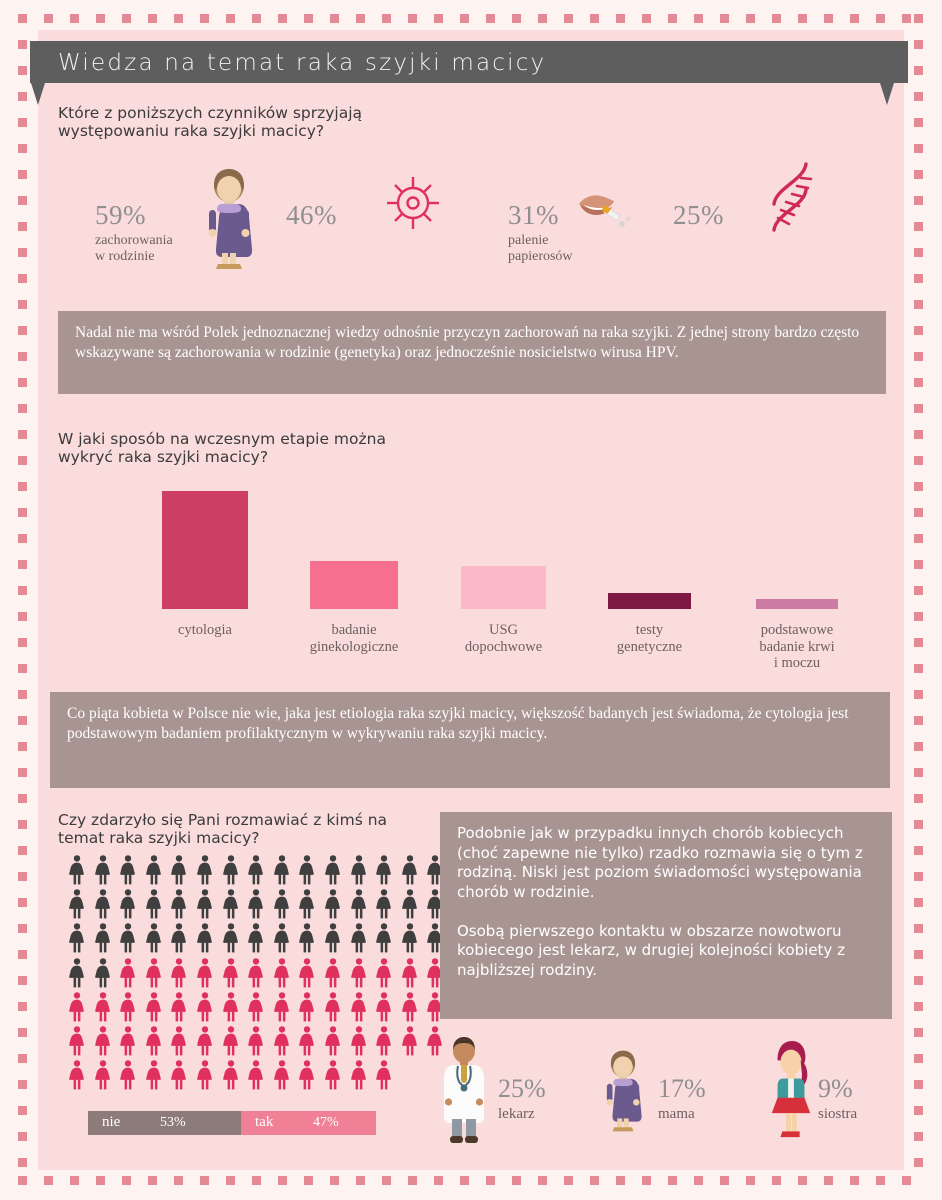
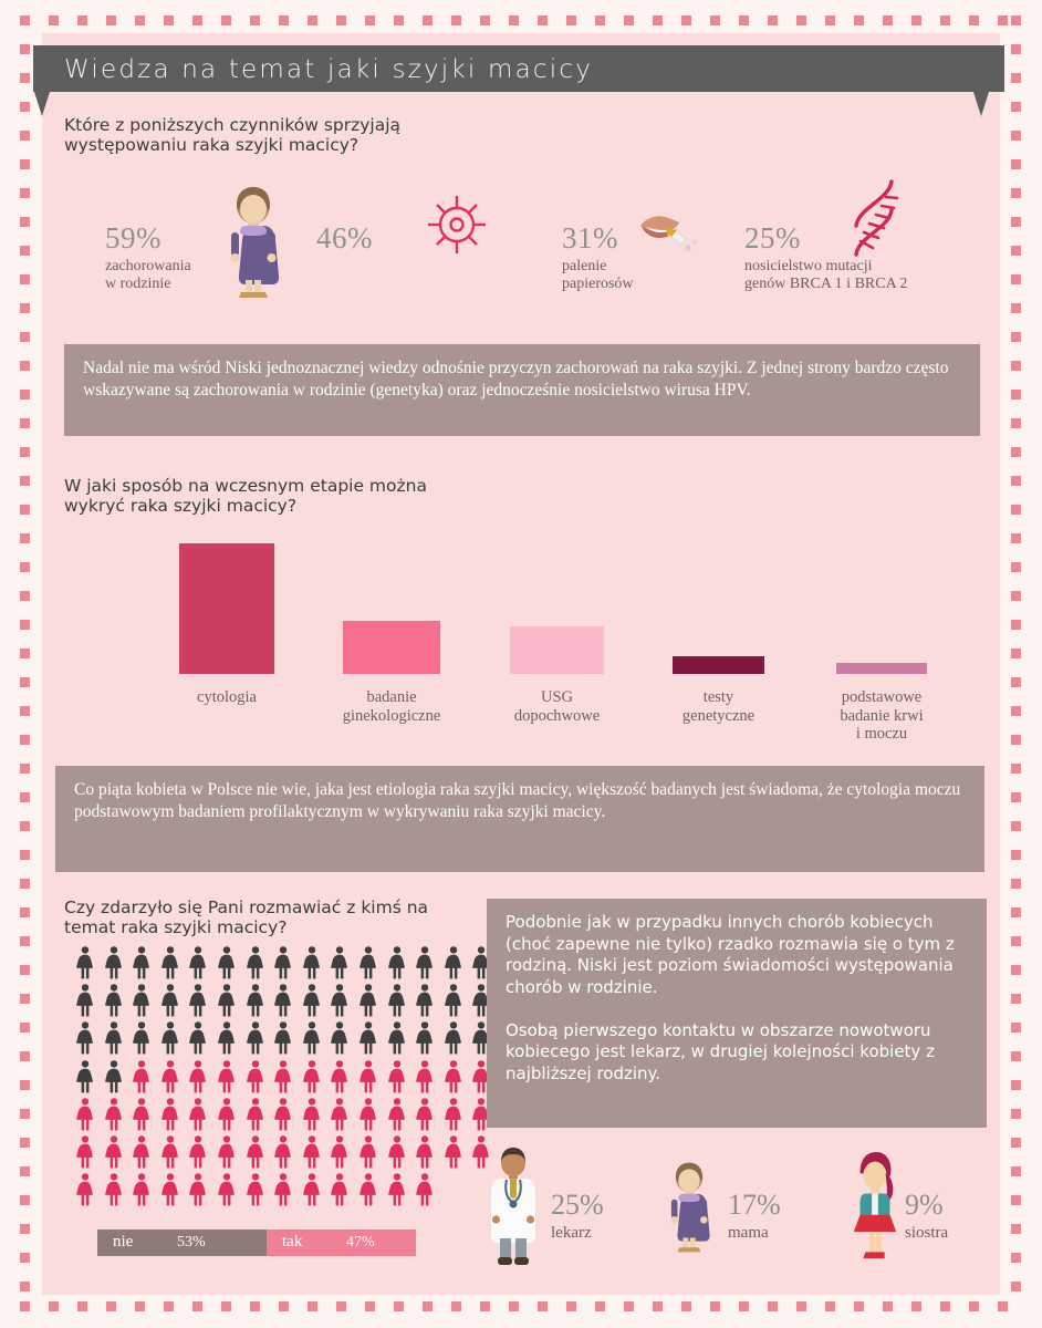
- Wiedza na temat raka szyjki macicy
+ Wiedza na temat jaki szyjki macicy
  Które z poniższych czynników sprzyjają
  występowaniu raka szyjki macicy?
  59%
  zachorowania
  w rodzinie
  46%
  31%
  palenie
  papierosów
  25%
+ nosicielstwo mutacji
+ genów BRCA 1 i BRCA 2
- Nadal nie ma wśród Polek jednoznacznej wiedzy odnośnie przyczyn zachorowań na raka szyjki. Z jednej strony bardzo często wskazywane są zachorowania w rodzinie (genetyka) oraz jednocześnie nosicielstwo wirusa HPV.
+ Nadal nie ma wśród Niski jednoznacznej wiedzy odnośnie przyczyn zachorowań na raka szyjki. Z jednej strony bardzo często wskazywane są zachorowania w rodzinie (genetyka) oraz jednocześnie nosicielstwo wirusa HPV.
  W jaki sposób na wczesnym etapie można
  wykryć raka szyjki macicy?
  cytologia
  badanie
  ginekologiczne
  USG
  dopochwowe
  testy
  genetyczne
  podstawowe
  badanie krwi
  i moczu
- Co piąta kobieta w Polsce nie wie, jaka jest etiologia raka szyjki macicy, większość badanych jest świadoma, że cytologia jest podstawowym badaniem profilaktycznym w wykrywaniu raka szyjki macicy.
+ Co piąta kobieta w Polsce nie wie, jaka jest etiologia raka szyjki macicy, większość badanych jest świadoma, że cytologia moczu podstawowym badaniem profilaktycznym w wykrywaniu raka szyjki macicy.
  Czy zdarzyło się Pani rozmawiać z kimś na
  temat raka szyjki macicy?
  nie
  53%
  tak
  47%
  Podobnie jak w przypadku innych chorób kobiecych (choć zapewne nie tylko) rzadko rozmawia się o tym z rodziną. Niski jest poziom świadomości występowania chorób w rodzinie.
  Osobą pierwszego kontaktu w obszarze nowotworu kobiecego jest lekarz, w drugiej kolejności kobiety z najbliższej rodziny.
  25%
  lekarz
  17%
  mama
  9%
  siostra
